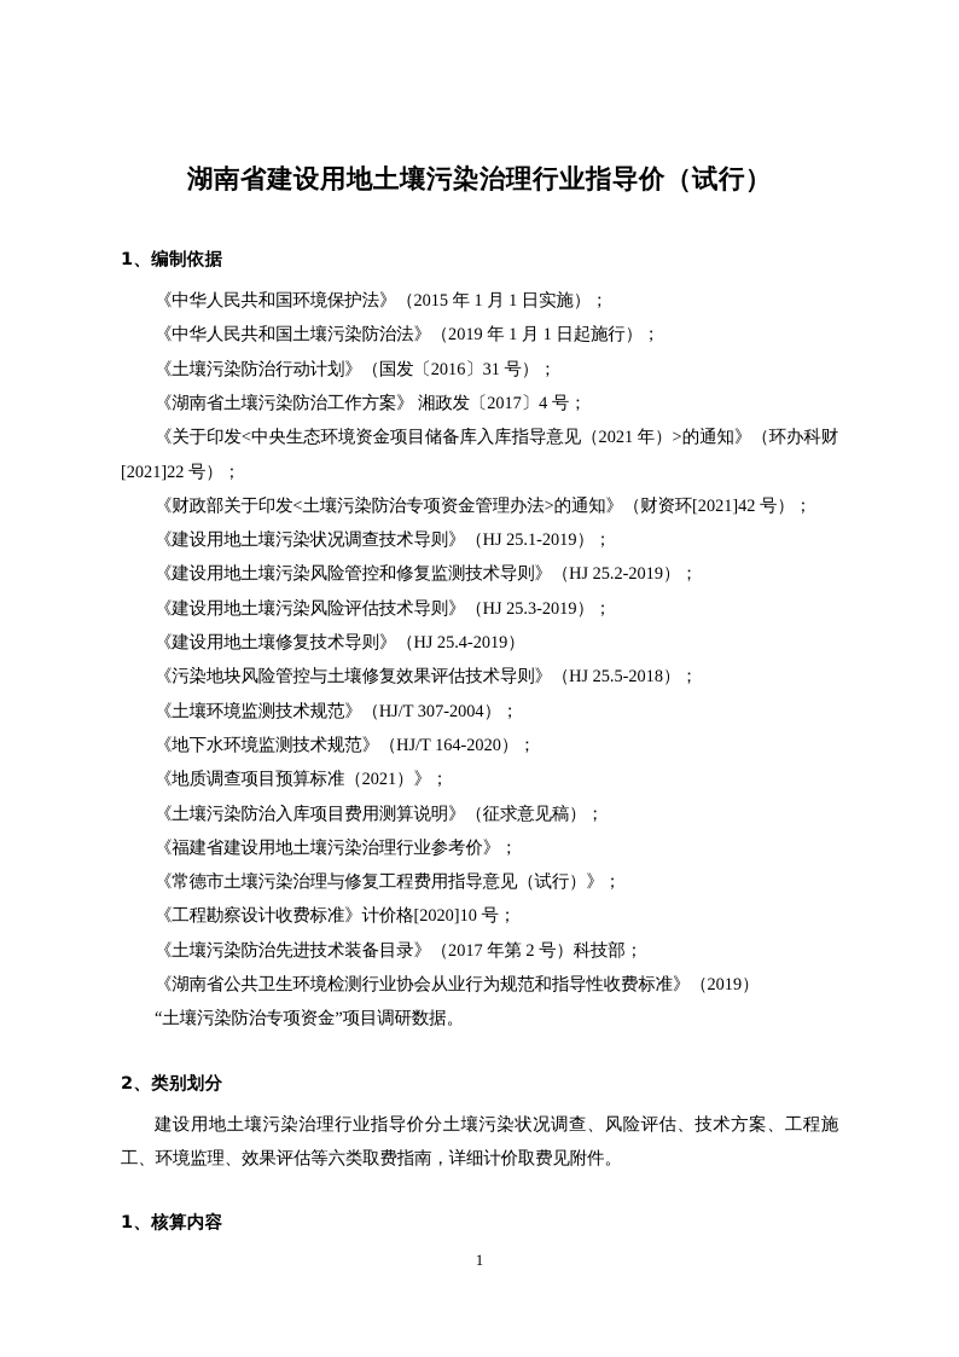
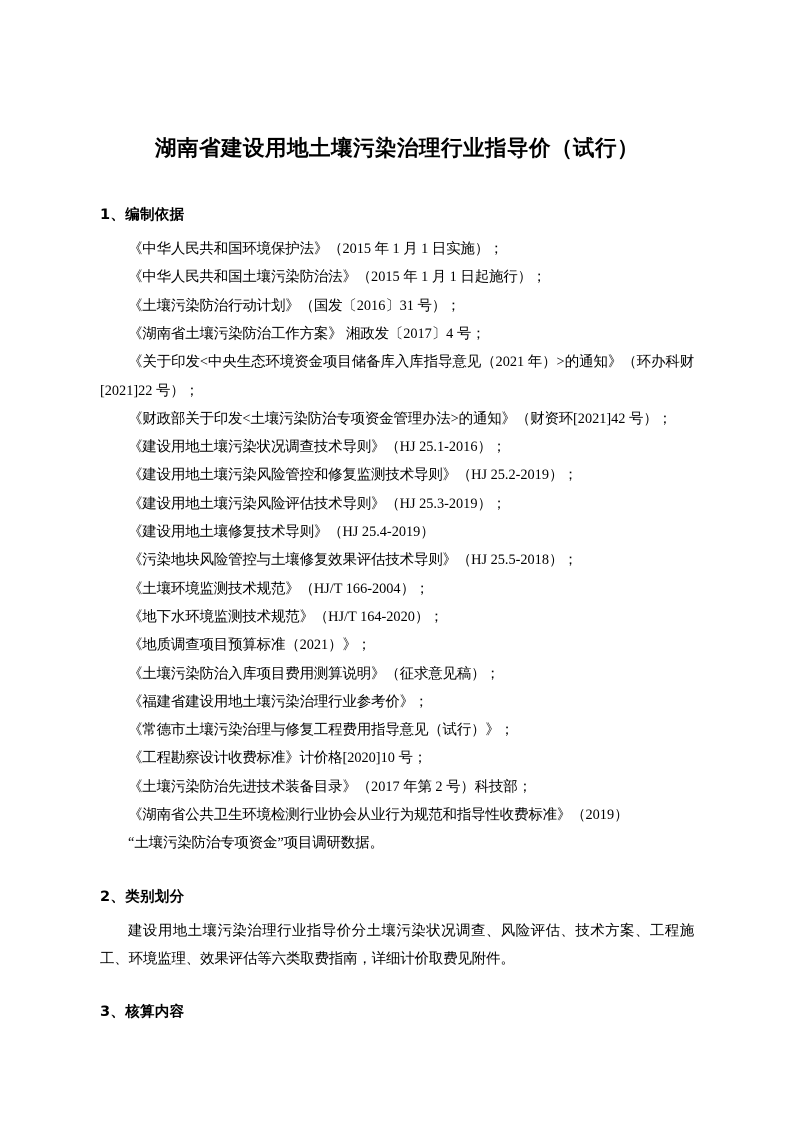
  湖南省建设用地土壤污染治理行业指导价（试行）
  1、编制依据
  《中华人民共和国环境保护法》（2015 年 1 月 1 日实施）；
- 《中华人民共和国土壤污染防治法》（2019 年 1 月 1 日起施行）；
+ 《中华人民共和国土壤污染防治法》（2015 年 1 月 1 日起施行）；
  《土壤污染防治行动计划》（国发〔2016〕31 号）；
  《湖南省土壤污染防治工作方案》 湘政发〔2017〕4 号；
  《关于印发<中央生态环境资金项目储备库入库指导意见（2021 年）>的通知》（环办科财[2021]22 号）；
  《财政部关于印发<土壤污染防治专项资金管理办法>的通知》（财资环[2021]42 号）；
- 《建设用地土壤污染状况调查技术导则》（HJ 25.1-2019）；
+ 《建设用地土壤污染状况调查技术导则》（HJ 25.1-2016）；
  《建设用地土壤污染风险管控和修复监测技术导则》（HJ 25.2-2019）；
  《建设用地土壤污染风险评估技术导则》（HJ 25.3-2019）；
  《建设用地土壤修复技术导则》（HJ 25.4-2019）
  《污染地块风险管控与土壤修复效果评估技术导则》（HJ 25.5-2018）；
- 《土壤环境监测技术规范》（HJ/T 307-2004）；
+ 《土壤环境监测技术规范》（HJ/T 166-2004）；
  《地下水环境监测技术规范》（HJ/T 164-2020）；
  《地质调查项目预算标准（2021）》；
  《土壤污染防治入库项目费用测算说明》（征求意见稿）；
  《福建省建设用地土壤污染治理行业参考价》；
  《常德市土壤污染治理与修复工程费用指导意见（试行）》；
  《工程勘察设计收费标准》计价格[2020]10 号；
  《土壤污染防治先进技术装备目录》（2017 年第 2 号）科技部；
  《湖南省公共卫生环境检测行业协会从业行为规范和指导性收费标准》（2019）
  “土壤污染防治专项资金”项目调研数据。
  2、类别划分
  建设用地土壤污染治理行业指导价分土壤污染状况调查、风险评估、技术方案、工程施工、环境监理、效果评估等六类取费指南，详细计价取费见附件。
- 1、核算内容
+ 3、核算内容
- 1
